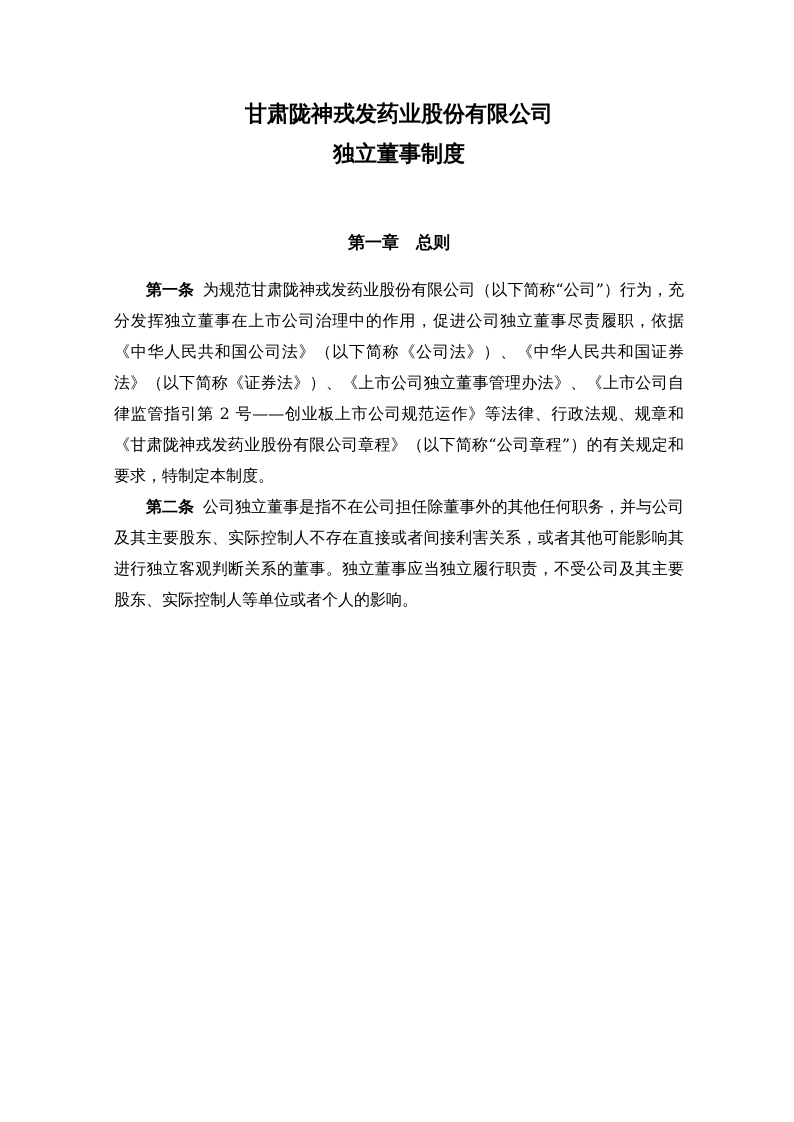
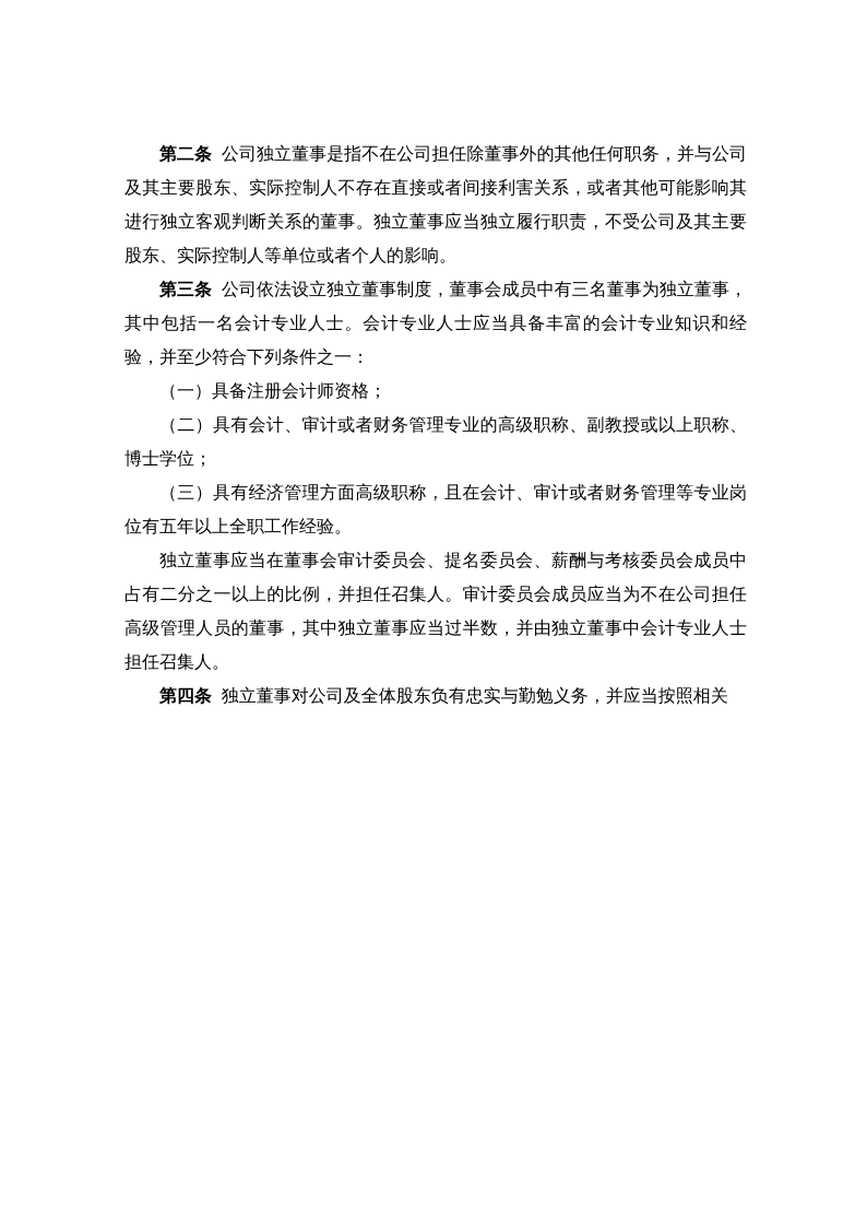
- 甘肃陇神戎发药业股份有限公司
- 独立董事制度
- 第一章 总则
- 第一条 为规范甘肃陇神戎发药业股份有限公司（以下简称“公司”）行为，充分发挥独立董事在上市公司治理中的作用，促进公司独立董事尽责履职，依据《中华人民共和国公司法》（以下简称《公司法》）、《中华人民共和国证券法》（以下简称《证券法》）、《上市公司独立董事管理办法》、《上市公司自律监管指引第 2 号——创业板上市公司规范运作》等法律、行政法规、规章和《甘肃陇神戎发药业股份有限公司章程》（以下简称“公司章程”）的有关规定和要求，特制定本制度。
  第二条 公司独立董事是指不在公司担任除董事外的其他任何职务，并与公司及其主要股东、实际控制人不存在直接或者间接利害关系，或者其他可能影响其进行独立客观判断关系的董事。独立董事应当独立履行职责，不受公司及其主要股东、实际控制人等单位或者个人的影响。
+ 第三条 公司依法设立独立董事制度，董事会成员中有三名董事为独立董事，其中包括一名会计专业人士。会计专业人士应当具备丰富的会计专业知识和经验，并至少符合下列条件之一：
+ （一）具备注册会计师资格；
+ （二）具有会计、审计或者财务管理专业的高级职称、副教授或以上职称、博士学位；
+ （三）具有经济管理方面高级职称，且在会计、审计或者财务管理等专业岗位有五年以上全职工作经验。
+ 独立董事应当在董事会审计委员会、提名委员会、薪酬与考核委员会成员中占有二分之一以上的比例，并担任召集人。审计委员会成员应当为不在公司担任高级管理人员的董事，其中独立董事应当过半数，并由独立董事中会计专业人士担任召集人。
+ 第四条 独立董事对公司及全体股东负有忠实与勤勉义务，并应当按照相关
